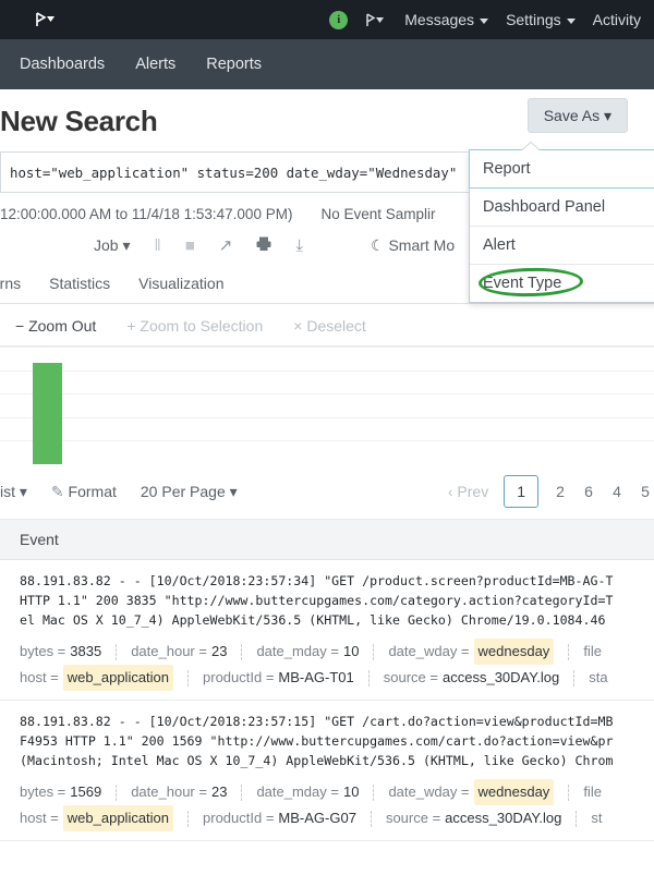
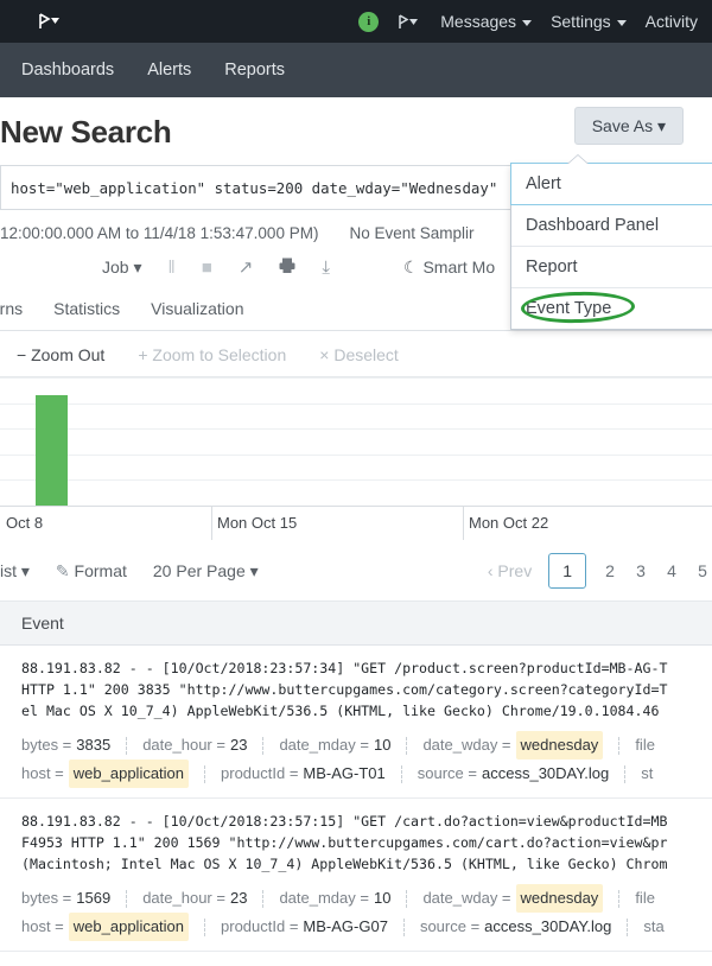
  i
  Messages
  Settings
  Activity
  Dashboards
  Alerts
  Reports
  New Search
  Save As ▾
  host="web_application" status=200 date_wday="Wednesday"
  12:00:00.000 AM to 11/4/18 1:53:47.000 PM)
  No Event Samplir
  Job ▾
  ‖
  ■
  ↗
  ⤓
  ☾ Smart Mo
  Statistics
  Visualization
  − Zoom Out
  + Zoom to Selection
  × Deselect
+ Oct 8
+ Mon Oct 15
+ Mon Oct 22
  ist ▾
  ✎ Format
  20 Per Page ▾
  ‹ Prev
  1
  2
- 6
+ 3
  4
  5
  Event
  88.191.83.82 - - [10/Oct/2018:23:57:34] "GET /product.screen?productId=MB-AG-T
- HTTP 1.1" 200 3835 "http://www.buttercupgames.com/category.action?categoryId=T
+ HTTP 1.1" 200 3835 "http://www.buttercupgames.com/category.screen?categoryId=T
  el Mac OS X 10_7_4) AppleWebKit/536.5 (KHTML, like Gecko) Chrome/19.0.1084.46
  bytes =
  3835
  date_hour =
  23
  date_mday =
  10
  date_wday =
  wednesday
  file
  host =
  web_application
  productId =
  MB-AG-T01
  source =
  access_30DAY.log
- sta
+ st
  88.191.83.82 - - [10/Oct/2018:23:57:15] "GET /cart.do?action=view&productId=MB
  F4953 HTTP 1.1" 200 1569 "http://www.buttercupgames.com/cart.do?action=view&pr
  (Macintosh; Intel Mac OS X 10_7_4) AppleWebKit/536.5 (KHTML, like Gecko) Chrom
  bytes =
  1569
  date_hour =
  23
  date_mday =
  10
  date_wday =
  wednesday
  file
  host =
  web_application
  productId =
  MB-AG-G07
  source =
  access_30DAY.log
- st
+ sta
- Report
+ Alert
  Dashboard Panel
- Alert
+ Report
  Event Type
